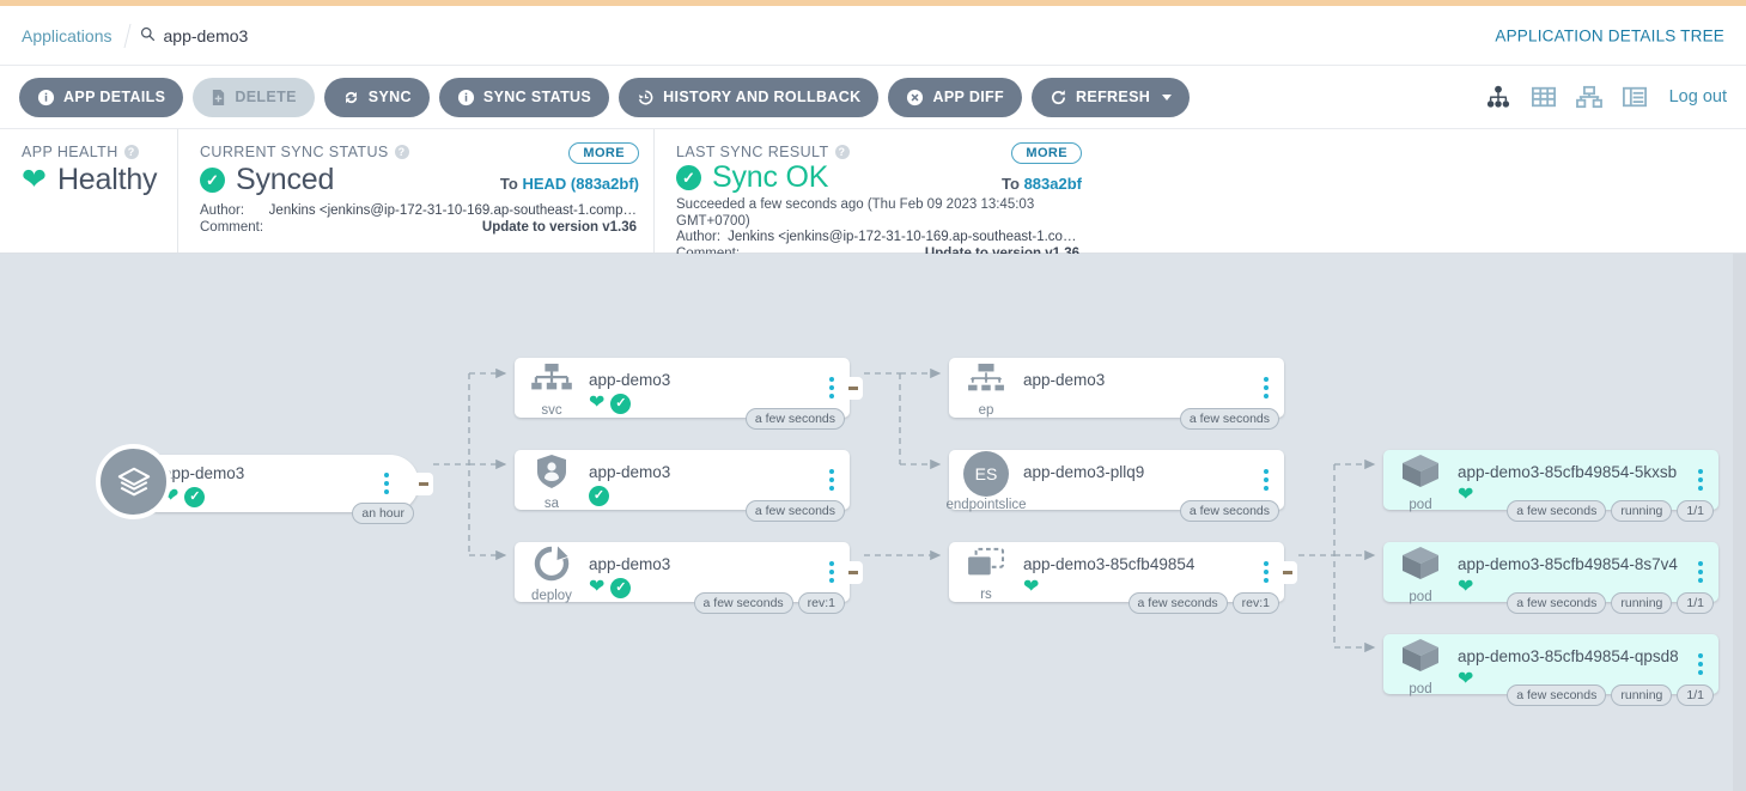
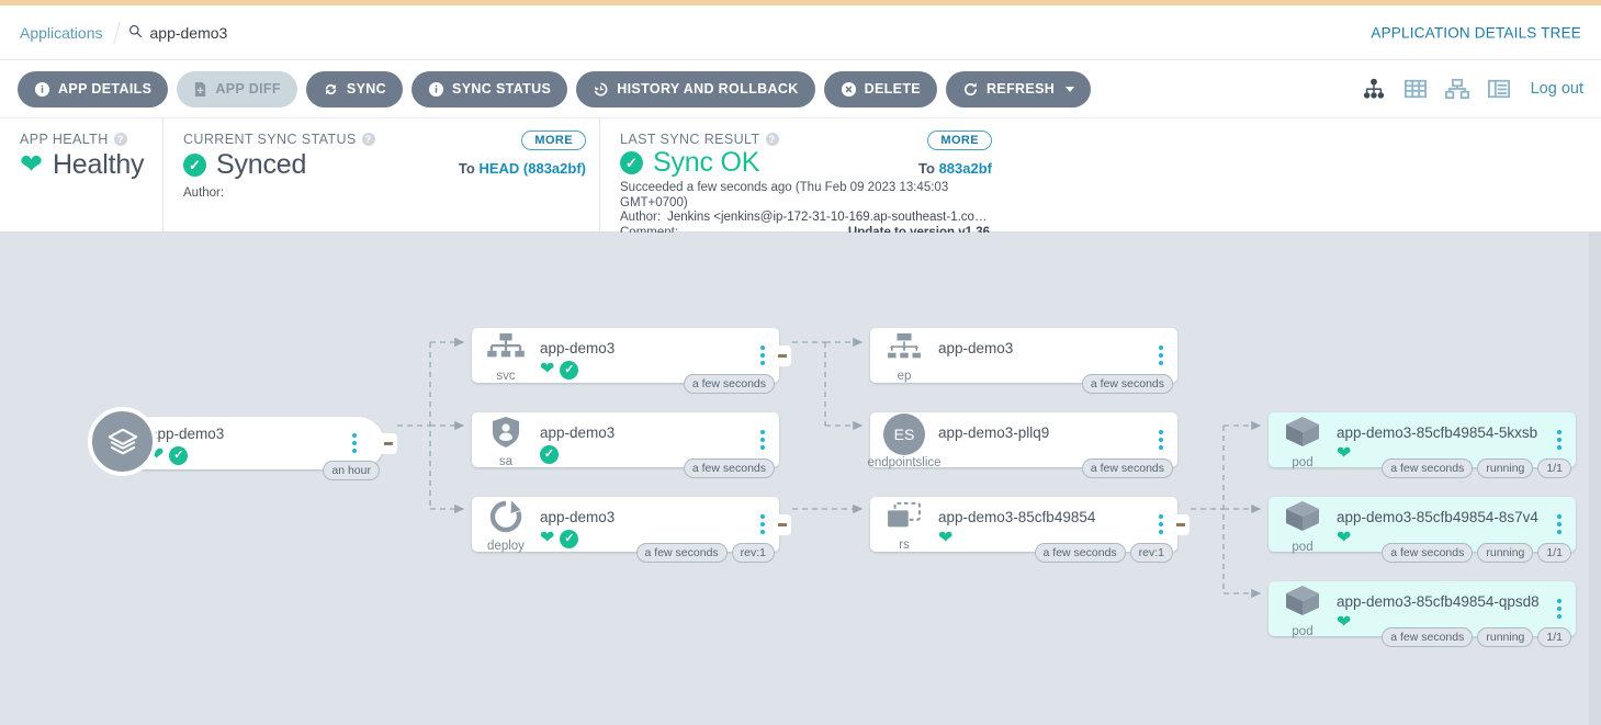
  Applications
  app-demo3
  APPLICATION DETAILS TREE
  APP DETAILS
- DELETE
+ APP DIFF
  SYNC
  SYNC STATUS
  HISTORY AND ROLLBACK
- APP DIFF
+ DELETE
  REFRESH
  Log out
  APP HEALTH
  ?
  ❤
  Healthy
  CURRENT SYNC STATUS
  ?
  MORE
  ✓
  Synced
  To HEAD (883a2bf)
  Author:
- Jenkins <jenkins@ip-172-31-10-169.ap-southeast-1.comp…
- Comment:
- Update to version v1.36
  LAST SYNC RESULT
  ?
  MORE
  ✓
  Sync OK
  To 883a2bf
  Succeeded a few seconds ago (Thu Feb 09 2023 13:45:03 GMT+0700)
  Author:
  Jenkins <jenkins@ip-172-31-10-169.ap-southeast-1.comp
  pp-demo3
  ❤
  ✓
  an hour
  svc
  app-demo3
  ❤
  ✓
  a few seconds
  sa
  app-demo3
  ✓
  a few seconds
  deploy
  app-demo3
  ❤
  ✓
  a few seconds
  rev:1
  ep
  app-demo3
  a few seconds
  ES
  endpointslice
  app-demo3-pllq9
  a few seconds
  rs
  app-demo3-85cfb49854
  ❤
  a few seconds
  rev:1
  pod
  app-demo3-85cfb49854-5kxsb
  ❤
  a few seconds
  running
  1/1
  pod
  app-demo3-85cfb49854-8s7v4
  ❤
  a few seconds
  running
  1/1
  pod
  app-demo3-85cfb49854-qpsd8
  ❤
  a few seconds
  running
  1/1
